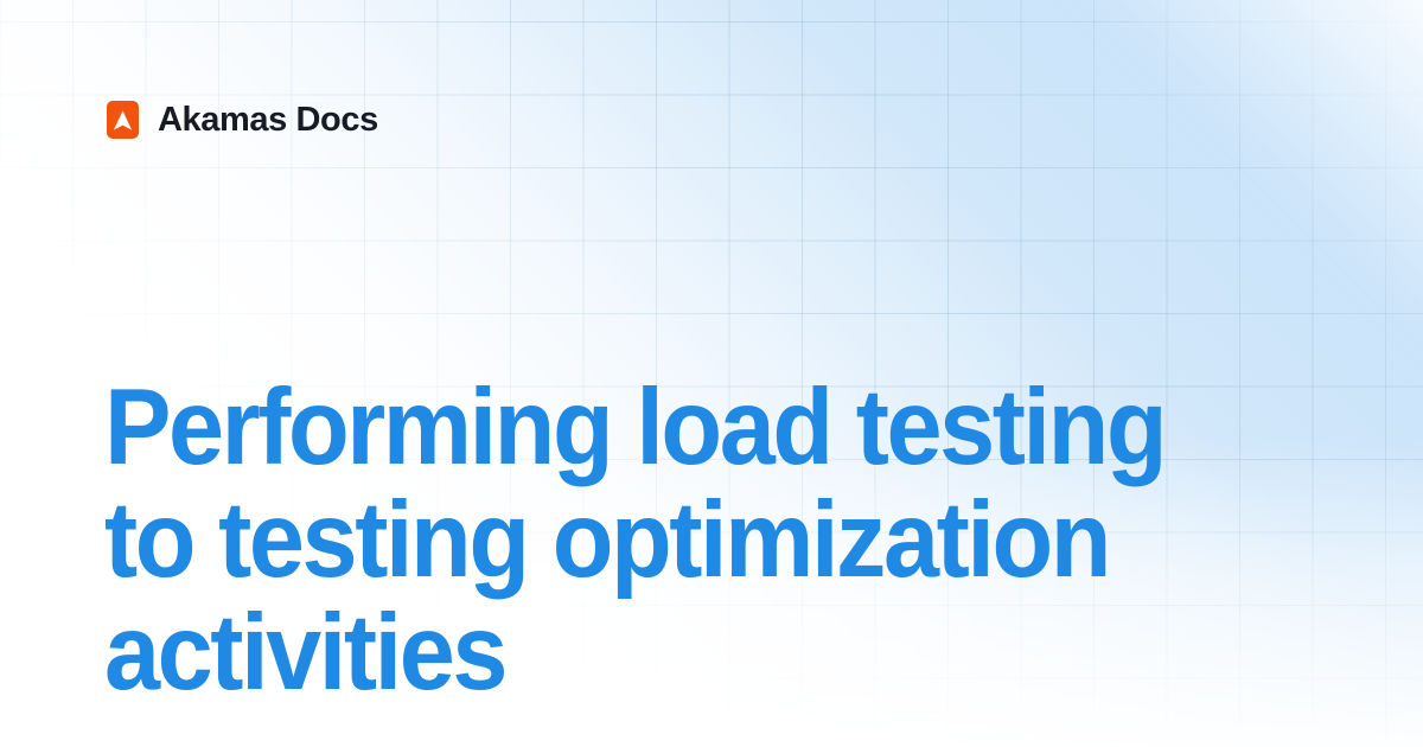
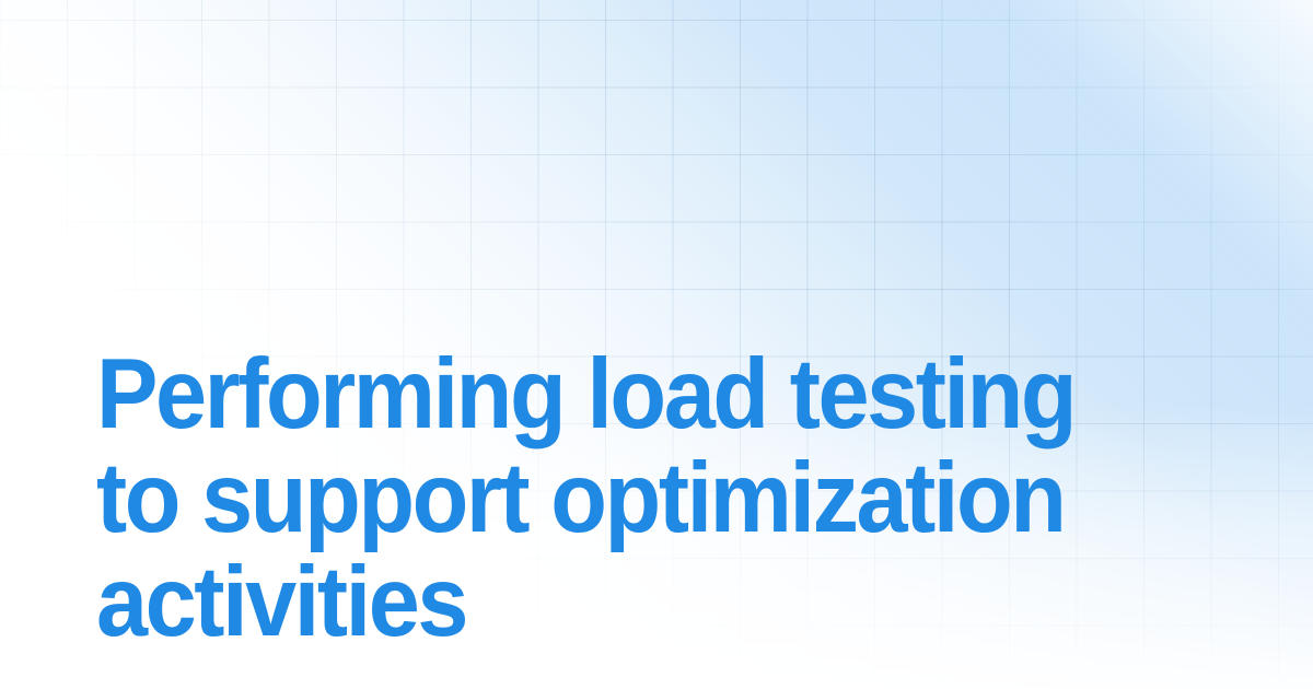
- Akamas Docs
- Performing load testing to testing optimization activities
+ Performing load testing to support optimization activities
